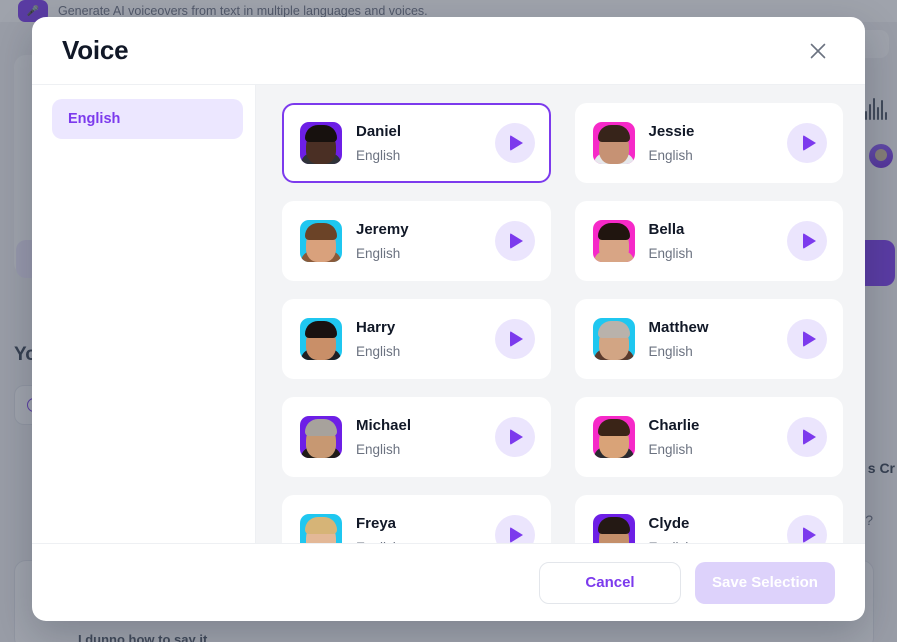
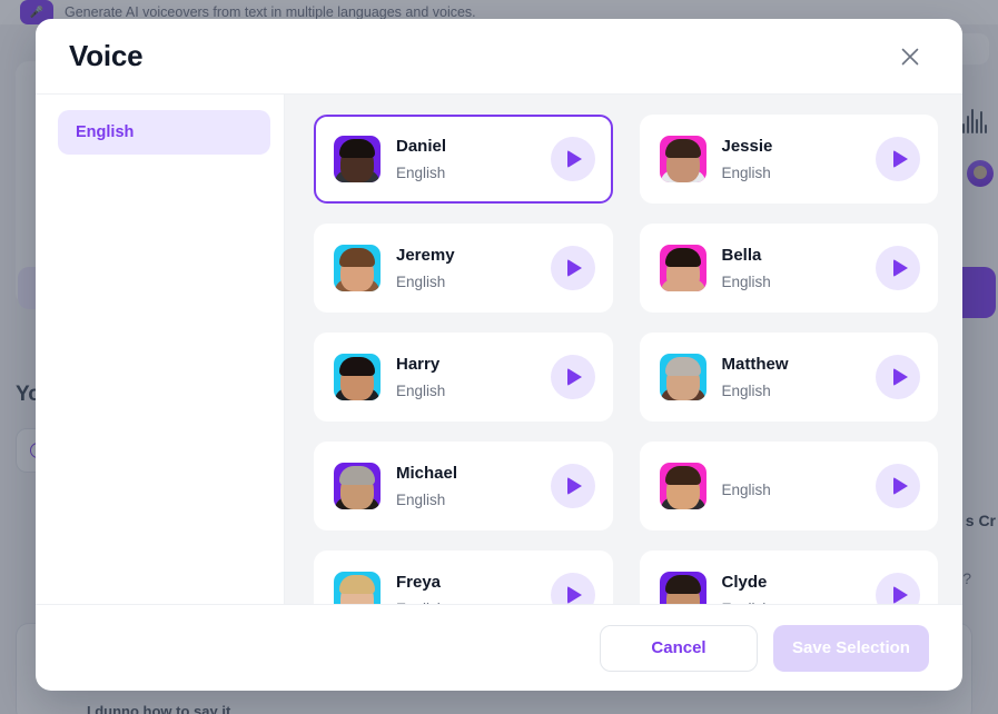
  🎤
  Generate AI voiceovers from text in multiple languages and voices.
  s Cr
  ?
  I dunno how to say it
  Voice
  English
  Daniel
  English
  Jessie
  English
  Jeremy
  English
  Bella
  English
  Harry
  English
  Matthew
  English
  Michael
  English
- Charlie
  English
  Freya
  Clyde
  Cancel
  Save Selection
